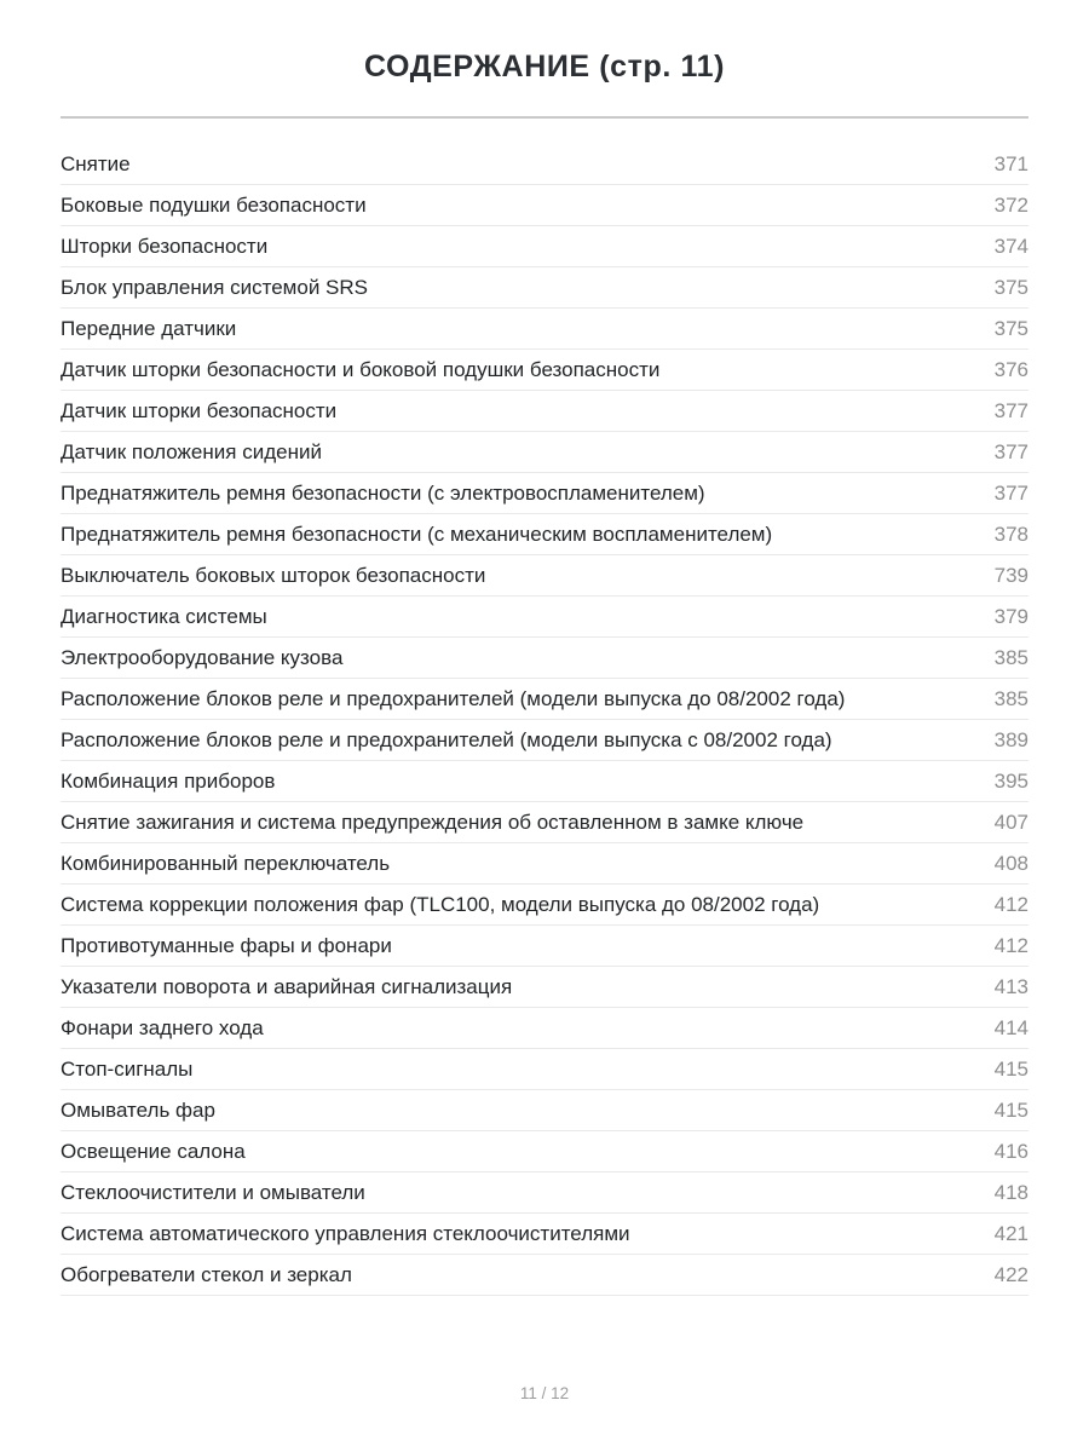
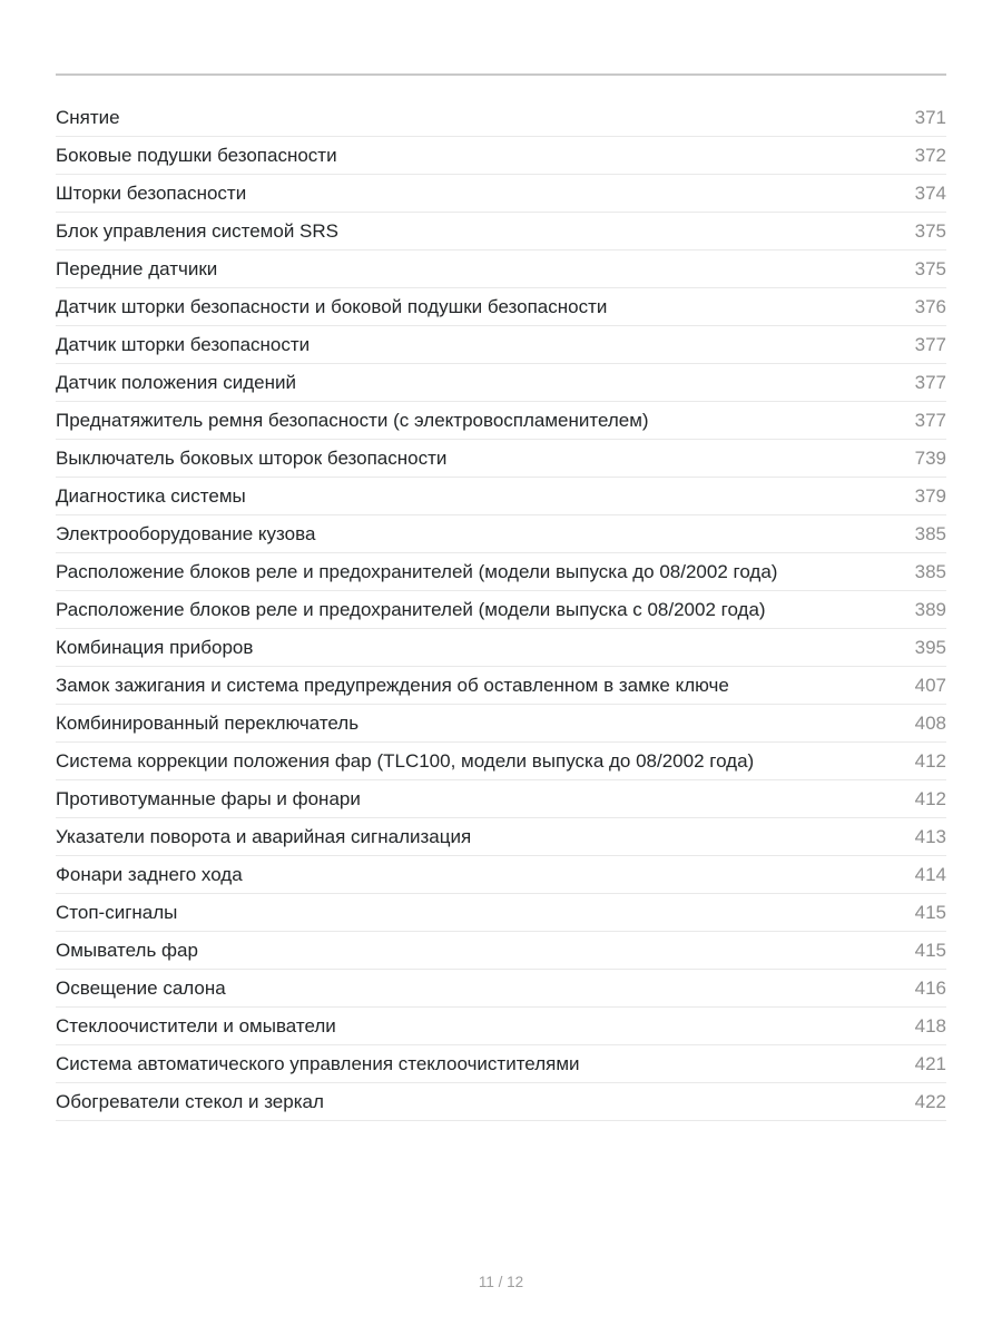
- СОДЕРЖАНИЕ (стр. 11)
  Снятие
  371
  Боковые подушки безопасности
  372
  Шторки безопасности
  374
  Блок управления системой SRS
  375
  Передние датчики
  375
  Датчик шторки безопасности и боковой подушки безопасности
  376
  Датчик шторки безопасности
  377
  Датчик положения сидений
  377
  Преднатяжитель ремня безопасности (с электровоспламенителем)
  377
- Преднатяжитель ремня безопасности (с механическим воспламенителем)
- 378
  Выключатель боковых шторок безопасности
  739
  Диагностика системы
  379
  Электрооборудование кузова
  385
  Расположение блоков реле и предохранителей (модели выпуска до 08/2002 года)
  385
  Расположение блоков реле и предохранителей (модели выпуска с 08/2002 года)
  389
  Комбинация приборов
  395
- Снятие зажигания и система предупреждения об оставленном в замке ключе
+ Замок зажигания и система предупреждения об оставленном в замке ключе
  407
  Комбинированный переключатель
  408
  Система коррекции положения фар (TLC100, модели выпуска до 08/2002 года)
  412
  Противотуманные фары и фонари
  412
  Указатели поворота и аварийная сигнализация
  413
  Фонари заднего хода
  414
  Стоп-сигналы
  415
  Омыватель фар
  415
  Освещение салона
  416
  Стеклоочистители и омыватели
  418
  Система автоматического управления стеклоочистителями
  421
  Обогреватели стекол и зеркал
  422
  11 / 12
